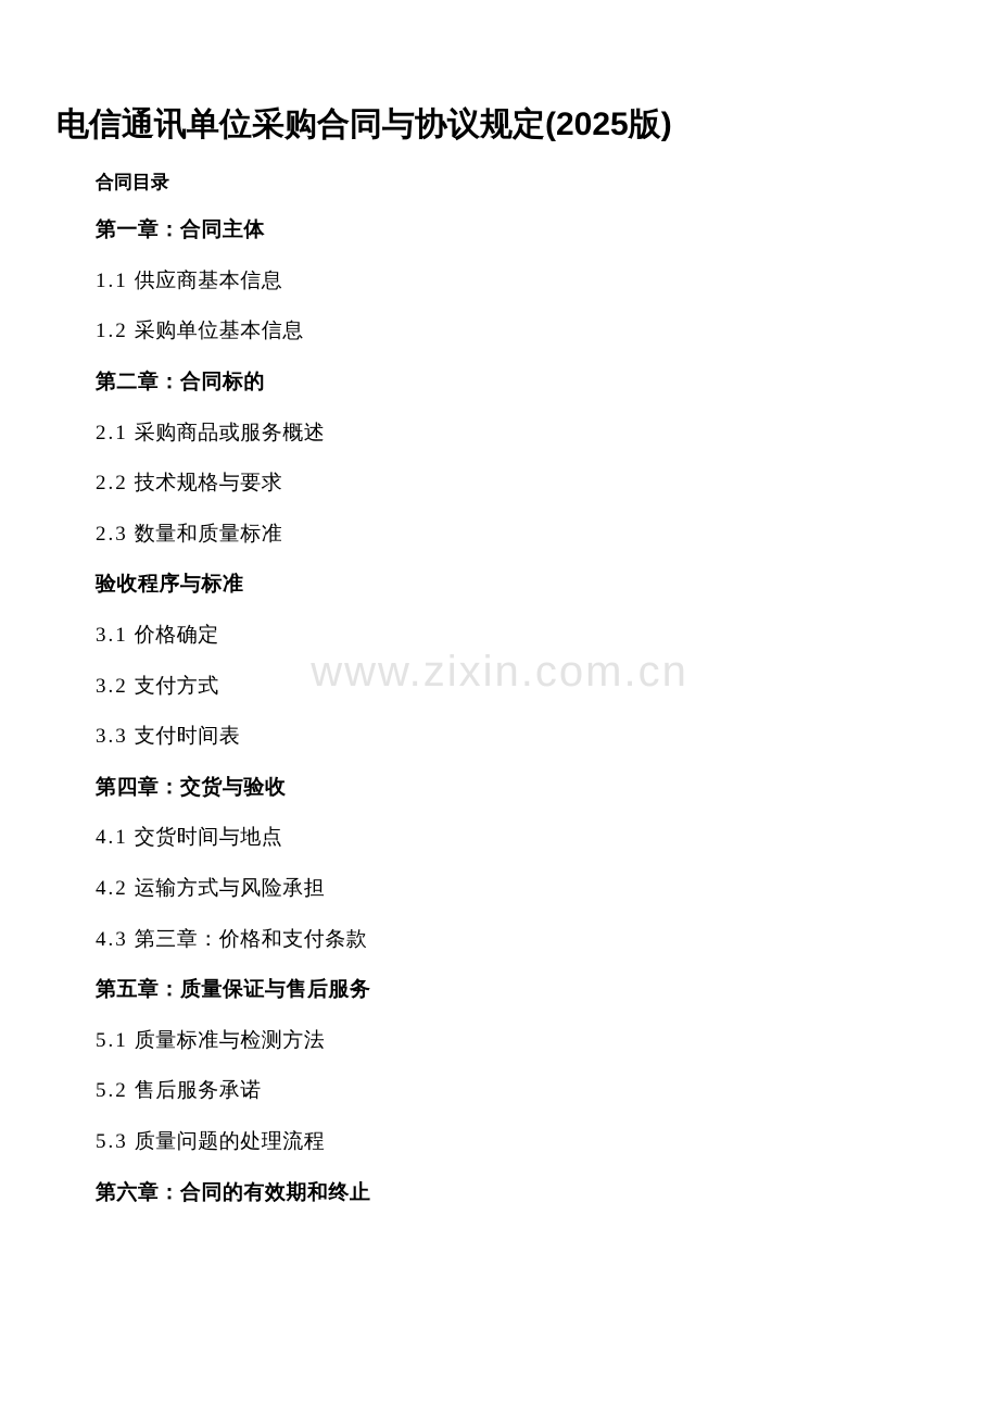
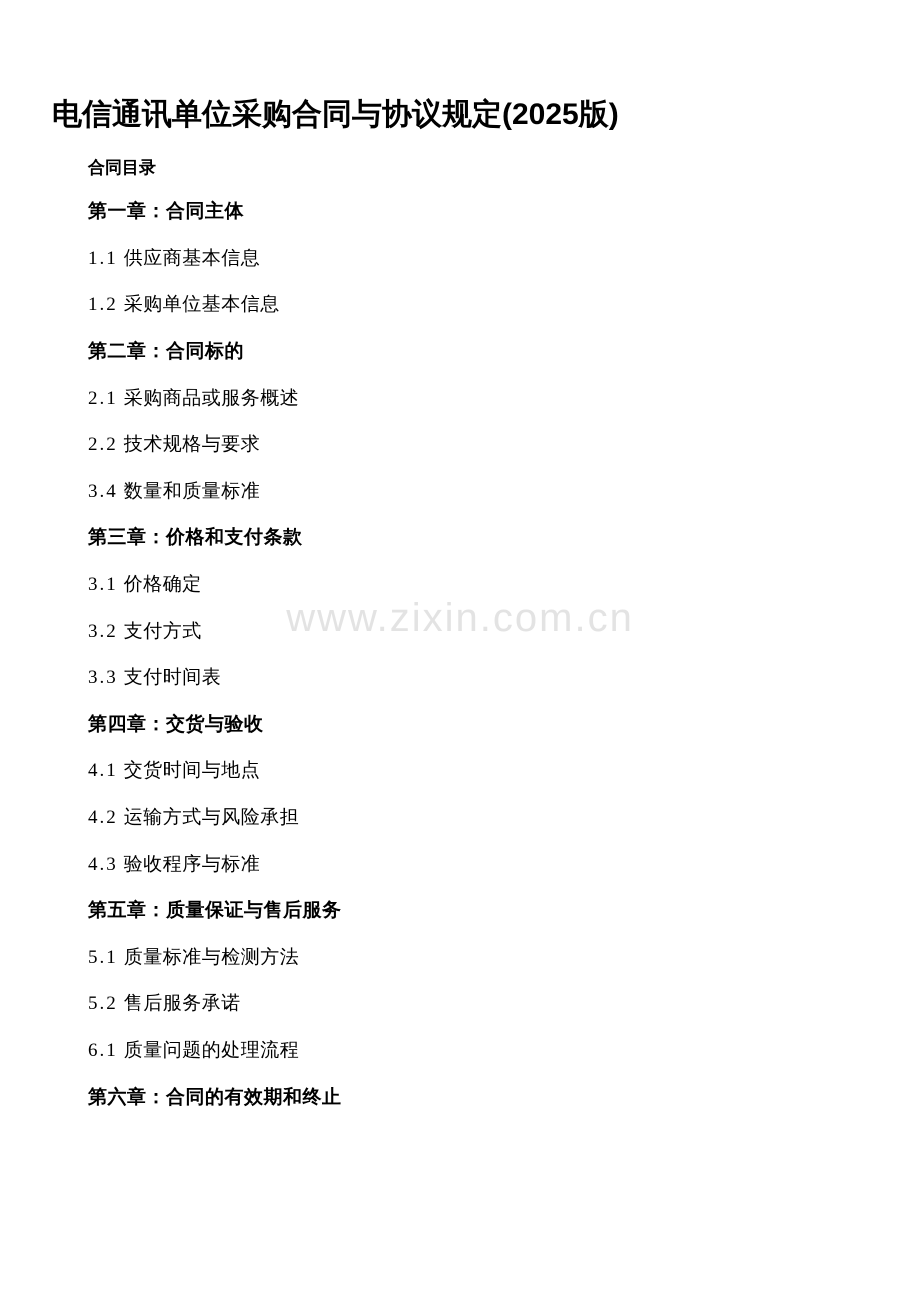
  www.zixin.com.cn
  电信通讯单位采购合同与协议规定(2025版)
  合同目录
  第一章：合同主体
  1.1 供应商基本信息
  1.2 采购单位基本信息
  第二章：合同标的
  2.1 采购商品或服务概述
  2.2 技术规格与要求
- 2.3 数量和质量标准
+ 3.4 数量和质量标准
- 验收程序与标准
+ 第三章：价格和支付条款
  3.1 价格确定
  3.2 支付方式
  3.3 支付时间表
  第四章：交货与验收
  4.1 交货时间与地点
  4.2 运输方式与风险承担
- 4.3 第三章：价格和支付条款
+ 4.3 验收程序与标准
  第五章：质量保证与售后服务
  5.1 质量标准与检测方法
  5.2 售后服务承诺
- 5.3 质量问题的处理流程
+ 6.1 质量问题的处理流程
  第六章：合同的有效期和终止
